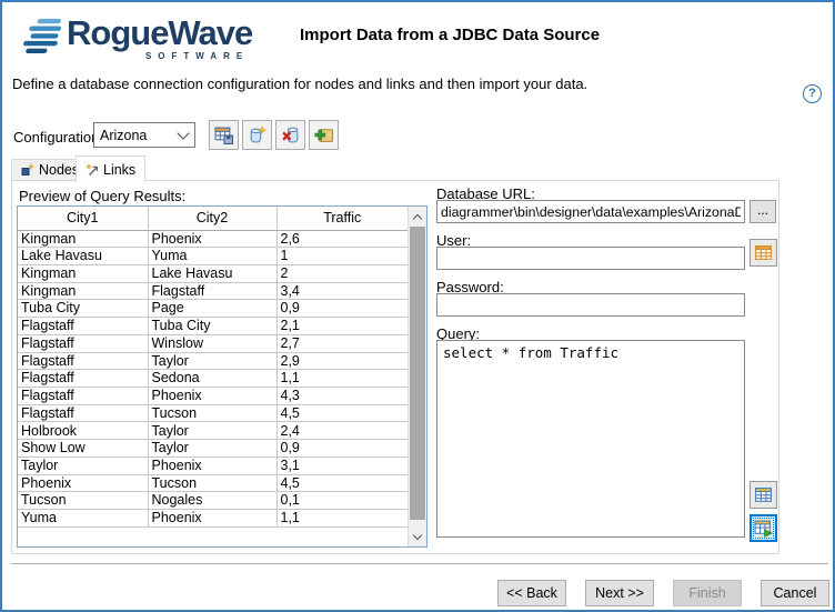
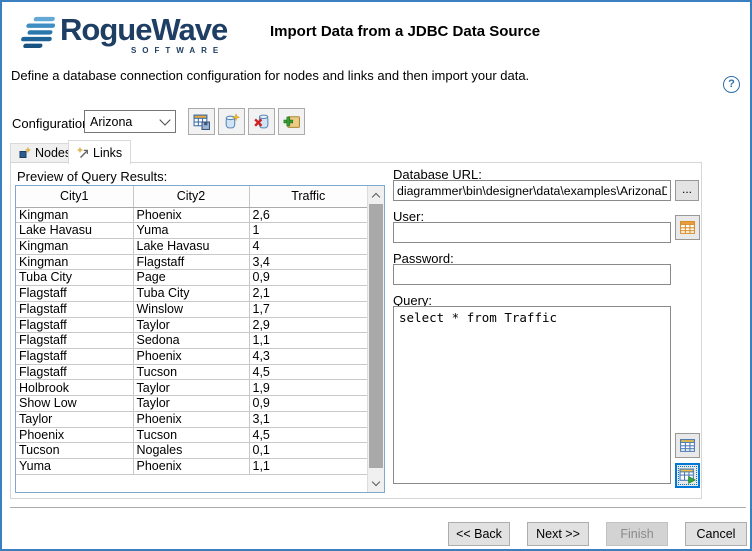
  RogueWave
  SOFTWARE
  Import Data from a JDBC Data Source
  Define a database connection configuration for nodes and links and then import your data.
  ?
  Configuratio
  Arizona
  Node
  Links
  Preview of Query Results:
  City1	City2	Traffic
  Kingman	Phoenix	2,6
  Lake Havasu	Yuma	1
- Kingman	Lake Havasu	2
+ Kingman	Lake Havasu	4
  Kingman	Flagstaff	3,4
  Tuba City	Page	0,9
  Flagstaff	Tuba City	2,1
- Flagstaff	Winslow	2,7
+ Flagstaff	Winslow	1,7
  Flagstaff	Taylor	2,9
  Flagstaff	Sedona	1,1
  Flagstaff	Phoenix	4,3
  Flagstaff	Tucson	4,5
- Holbrook	Taylor	2,4
+ Holbrook	Taylor	1,9
  Show Low	Taylor	0,9
  Taylor	Phoenix	3,1
  Phoenix	Tucson	4,5
  Tucson	Nogales	0,1
  Yuma	Phoenix	1,1
  Database URL:
  diagrammer\bin\designer\data\examples\ArizonaD
  ...
  User:
  Password:
  Query:
  select * from Traffic
  << Back
  Next >>
  Finish
  Cancel
